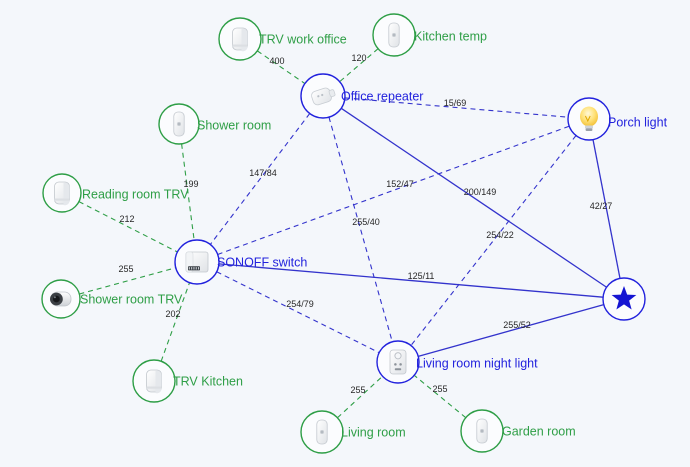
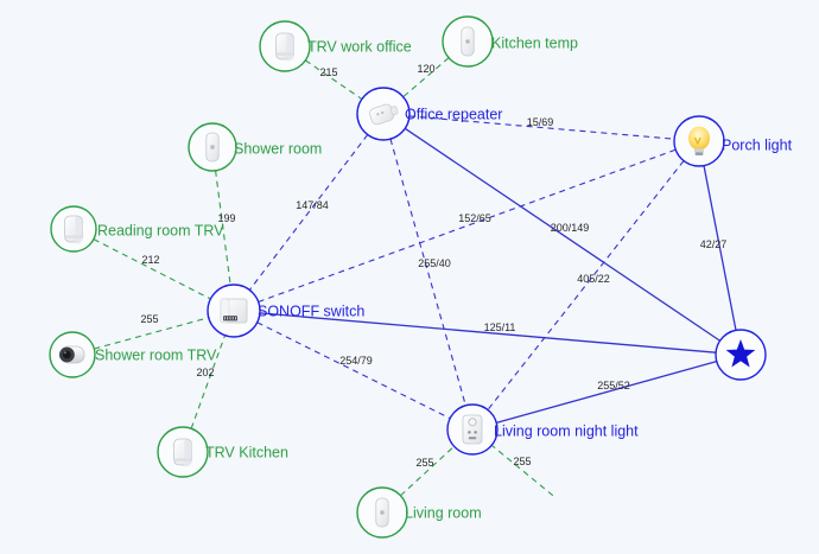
- 400
+ 215
  120
  199
  212
  255
  202
  255
  255
  15/69
  147/84
  255/40
- 152/47
+ 152/65
  254/79
- 254/22
+ 405/22
  200/149
  42/27
  125/11
  255/52
  Office repeater
  Porch light
  SONOFF switch
  Living room night light
  TRV work office
  Kitchen temp
  Shower room
  Reading room TRV
  Shower room TRV
  TRV Kitchen
  Living room
- Garden room
